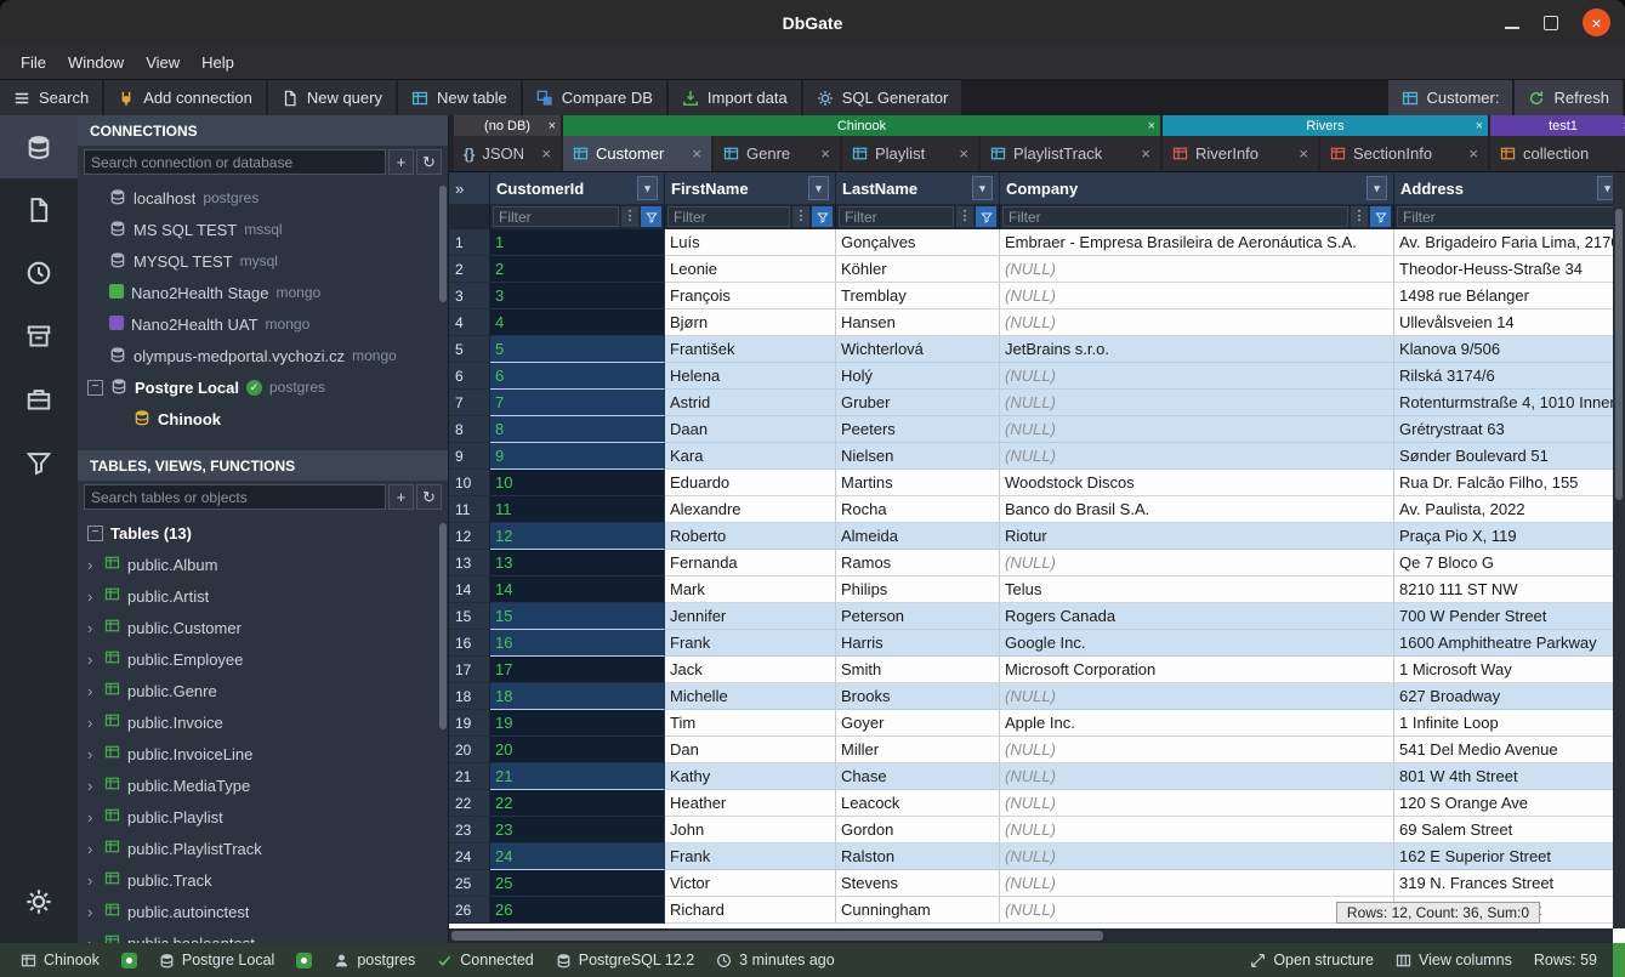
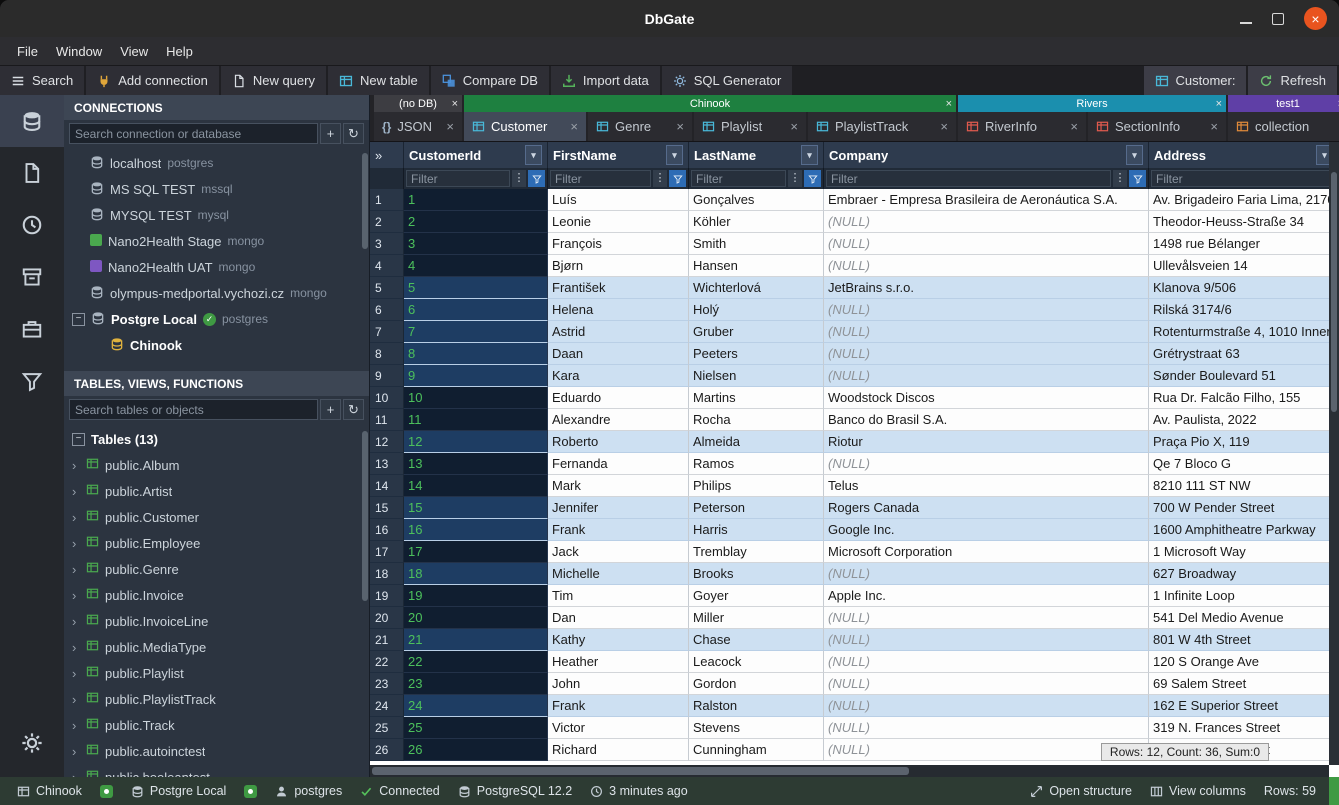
  DbGate
  ×
  File
  Window
  View
  Help
  Search
  Add connection
  New query
  New table
  Compare DB
  Import data
  SQL Generator
  Customer:
  Refresh
  CONNECTIONS
  Search connection or database
  +
  ↻
  localhost
  postgres
  MS SQL TEST
  mssql
  MYSQL TEST
  mysql
  Nano2Health Stage
  mongo
  Nano2Health UAT
  mongo
  olympus-medportal.vychozi.cz
  mongo
  −
  Postgre Local
  ✓
  postgres
  Chinook
  TABLES, VIEWS, FUNCTIONS
  Search tables or objects
  +
  ↻
  −
  Tables (13)
  ›
  public.Album
  ›
  public.Artist
  ›
  public.Customer
  ›
  public.Employee
  ›
  public.Genre
  ›
  public.Invoice
  ›
  public.InvoiceLine
  ›
  public.MediaType
  ›
  public.Playlist
  ›
  public.PlaylistTrack
  ›
  public.Track
  ›
  public.autoinctest
  (no DB)
  ×
  Chinook
  ×
  Rivers
  ×
  test1
  {}
  JSON
  ×
  Customer
  ×
  Genre
  ×
  Playlist
  ×
  PlaylistTrack
  ×
  RiverInfo
  ×
  SectionInfo
  ×
  collection
  »
  CustomerId
  ▾
  FirstName
  ▾
  LastName
  ▾
  Company
  ▾
  Address
  ▾
  Filter
  ⋮
  Filter
  ⋮
  Filter
  ⋮
  Filter
  ⋮
  Filter
  1
  1
  Luís
  Gonçalves
  Embraer - Empresa Brasileira de Aeronáutica S.A.
  Av. Brigadeiro Faria Lima, 217
  2
  2
  Leonie
  Köhler
  (NULL)
  Theodor-Heuss-Straße 34
  3
  3
  François
- Tremblay
+ Smith
  (NULL)
  1498 rue Bélanger
  4
  4
  Bjørn
  Hansen
  (NULL)
  Ullevålsveien 14
  5
  5
  František
  Wichterlová
  JetBrains s.r.o.
  Klanova 9/506
  6
  6
  Helena
  Holý
  (NULL)
  Rilská 3174/6
  7
  7
  Astrid
  Gruber
  (NULL)
  Rotenturmstraße 4, 1010 Inne
  8
  8
  Daan
  Peeters
  (NULL)
  Grétrystraat 63
  9
  9
  Kara
  Nielsen
  (NULL)
  Sønder Boulevard 51
  10
  10
  Eduardo
  Martins
  Woodstock Discos
  Rua Dr. Falcão Filho, 155
  11
  11
  Alexandre
  Rocha
  Banco do Brasil S.A.
  Av. Paulista, 2022
  12
  12
  Roberto
  Almeida
  Riotur
  Praça Pio X, 119
  13
  13
  Fernanda
  Ramos
  (NULL)
  Qe 7 Bloco G
  14
  14
  Mark
  Philips
  Telus
  8210 111 ST NW
  15
  15
  Jennifer
  Peterson
  Rogers Canada
  700 W Pender Street
  16
  16
  Frank
  Harris
  Google Inc.
  1600 Amphitheatre Parkway
  17
  17
  Jack
- Smith
+ Tremblay
  Microsoft Corporation
  1 Microsoft Way
  18
  18
  Michelle
  Brooks
  (NULL)
  627 Broadway
  19
  19
  Tim
  Goyer
  Apple Inc.
  1 Infinite Loop
  20
  20
  Dan
  Miller
  (NULL)
  541 Del Medio Avenue
  21
  21
  Kathy
  Chase
  (NULL)
  801 W 4th Street
  22
  22
  Heather
  Leacock
  (NULL)
  120 S Orange Ave
  23
  23
  John
  Gordon
  (NULL)
  69 Salem Street
  24
  24
  Frank
  Ralston
  (NULL)
  162 E Superior Street
  25
  25
  Victor
  Stevens
  (NULL)
  319 N. Frances Street
  26
  26
  Richard
  Cunningham
  (NULL)
  Rows: 12, Count: 36, Sum:0
  Chinook
  Postgre Local
  postgres
  Connected
  PostgreSQL 12.2
  3 minutes ago
  Open structure
  View columns
  Rows: 59
